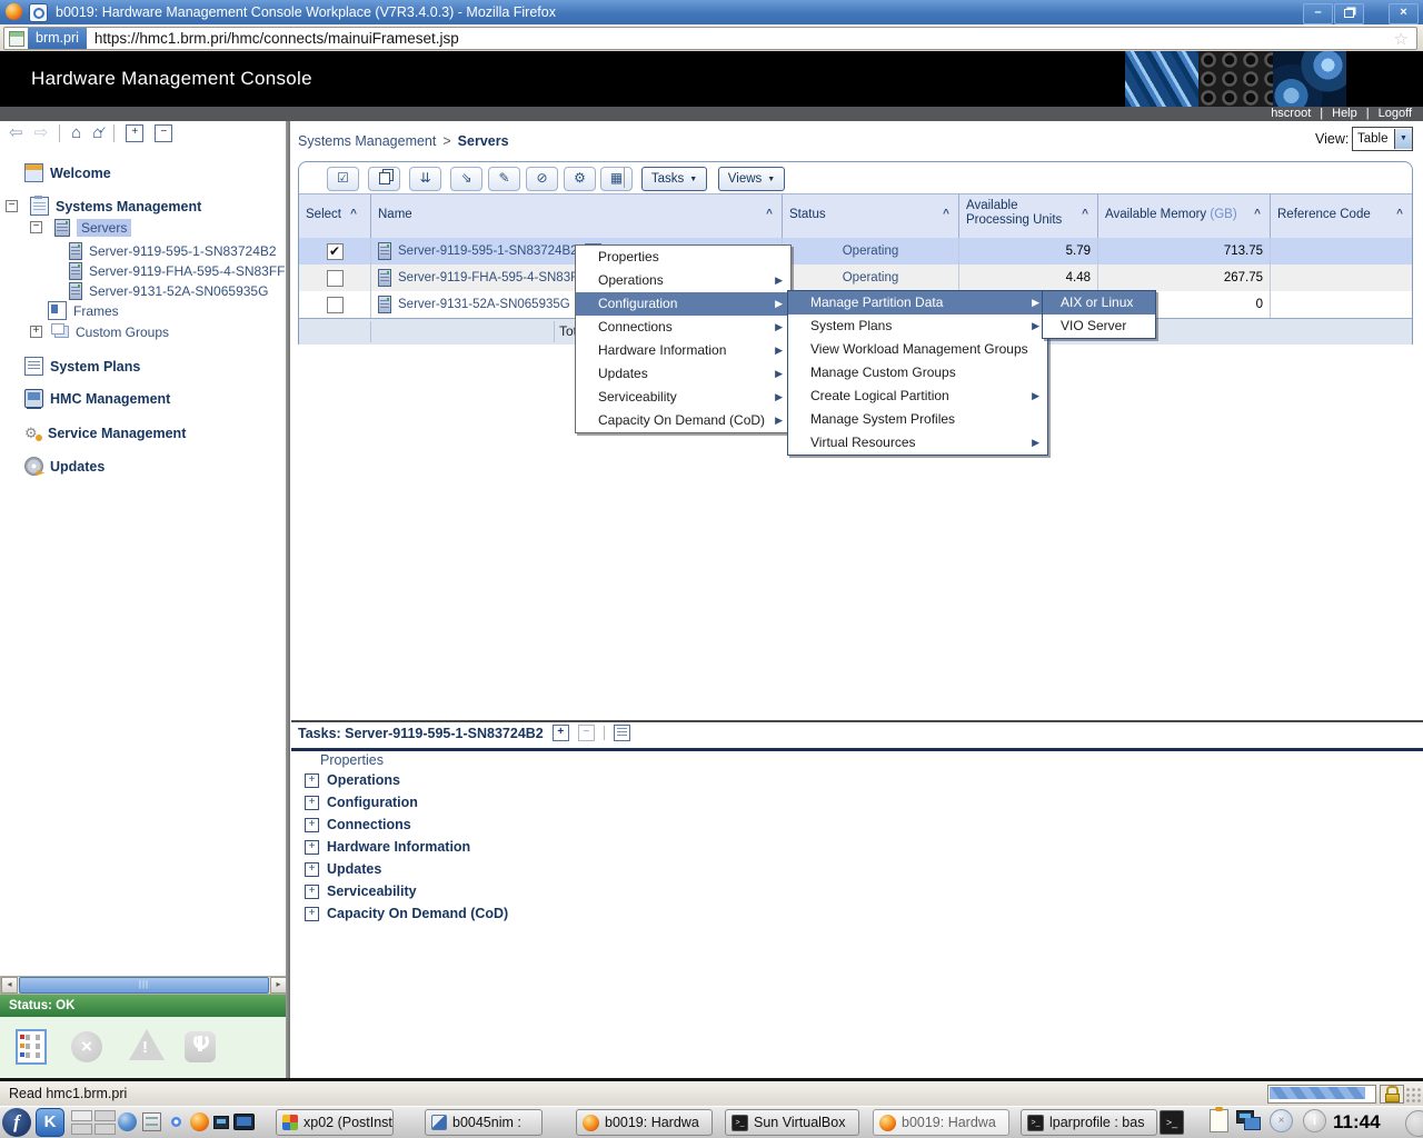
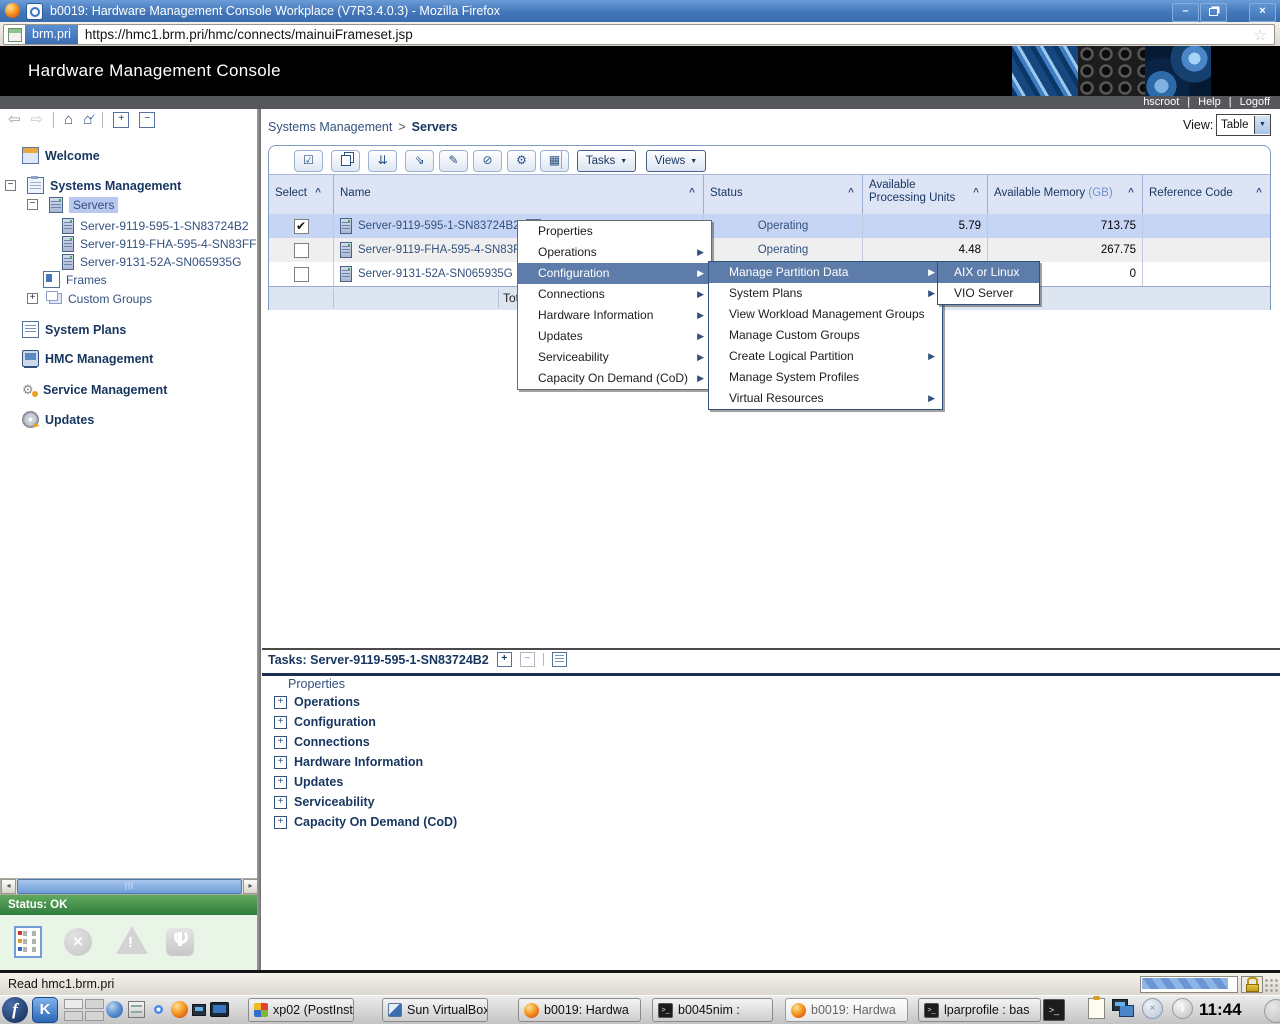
  b0019: Hardware Management Console Workplace (V7R3.4.0.3) - Mozilla Firefox
  –
  ×
  brm.pri
  https://hmc1.brm.pri/hmc/connects/mainuiFrameset.jsp
  ☆
  Hardware Management Console
  hscroot
  |
  Help
  |
  Logoff
  ⇦
  ⇨
  ⌂
  ⌂
  ✓
  +
  −
  Welcome
  −
  Systems Management
  −
  Servers
  Server-9119-595-1-SN83724B2
  Server-9119-FHA-595-4-SN83FF
  Server-9131-52A-SN065935G
  Frames
  +
  Custom Groups
  System Plans
  HMC Management
  ⚙
  Service Management
  Updates
  ◂
  |||
  ▸
  Status: OK
  ×
  !
  Systems Management
  >
  Servers
  View:
  Table
  ☑
  ⇊
  ⇘
  ✎
  ⊘
  ⚙
  ▦
  Tasks
  Views
  Select
  ^
  Name
  ^
  Status
  ^
  Available Processing Units
  ^
  Available Memory (GB)
  ^
  Reference Code
  ^
  ✔
  Server-9119-595-1-SN83724B
  Operating
  5.79
  713.75
  Server-9119-FHA-595-4-SN83
  Operating
  4.48
  267.75
  Server-9131-52A-SN065935G
  0
  Properties
  Operations
  ▶
  Configuration
  ▶
  Connections
  ▶
  Hardware Information
  ▶
  Updates
  ▶
  Serviceability
  ▶
  Capacity On Demand (CoD)
  ▶
  Manage Partition Data
  ▶
  System Plans
  ▶
  View Workload Management Groups
  Manage Custom Groups
  Create Logical Partition
  ▶
  Manage System Profiles
  Virtual Resources
  ▶
  AIX or Linux
  VIO Server
  Tasks: Server-9119-595-1-SN83724B2
  +
  −
  Properties
  +
  Operations
  +
  Configuration
  +
  Connections
  +
  Hardware Information
  +
  Updates
  +
  Serviceability
  +
  Capacity On Demand (CoD)
  Read hmc1.brm.pri
  f
  K
  xp02 (PostInst
- b0045nim :
+ Sun VirtualBox
  b0019: Hardwa
- Sun VirtualBox
+ b0045nim :
  b0019: Hardwa
  lparprofile : bas
  >_
  ×
  i
  11:44
